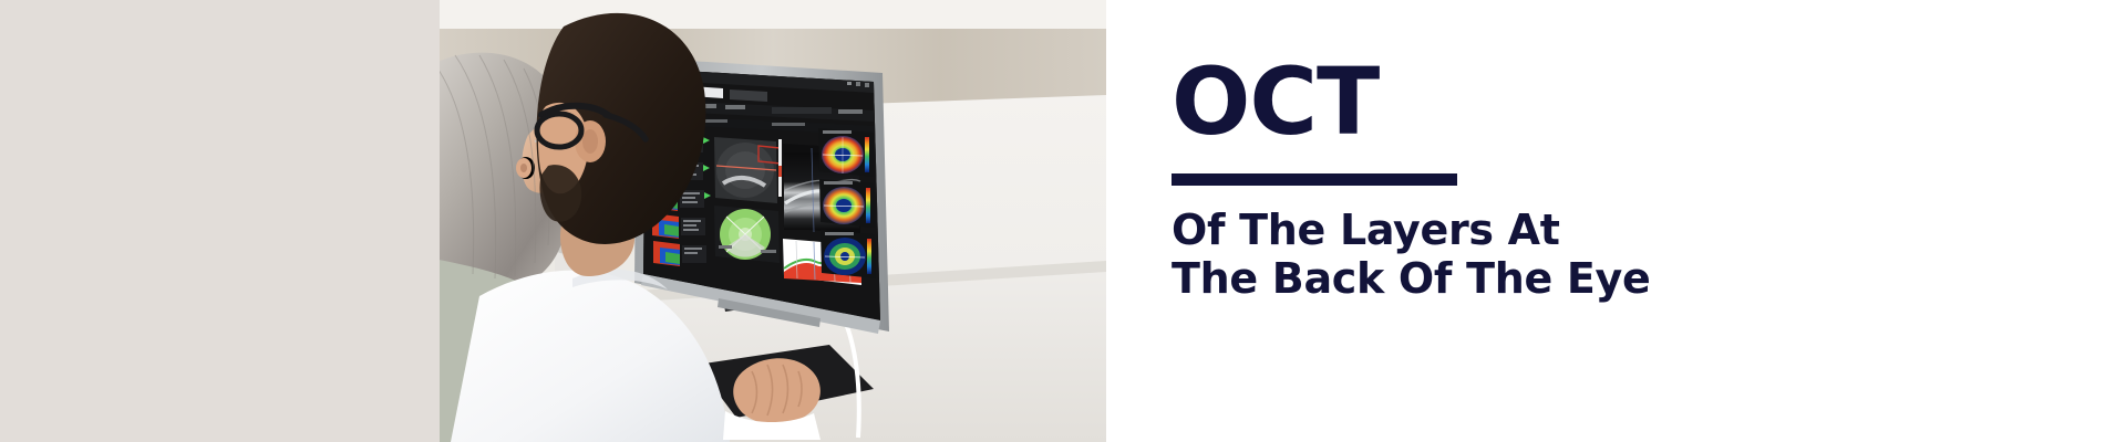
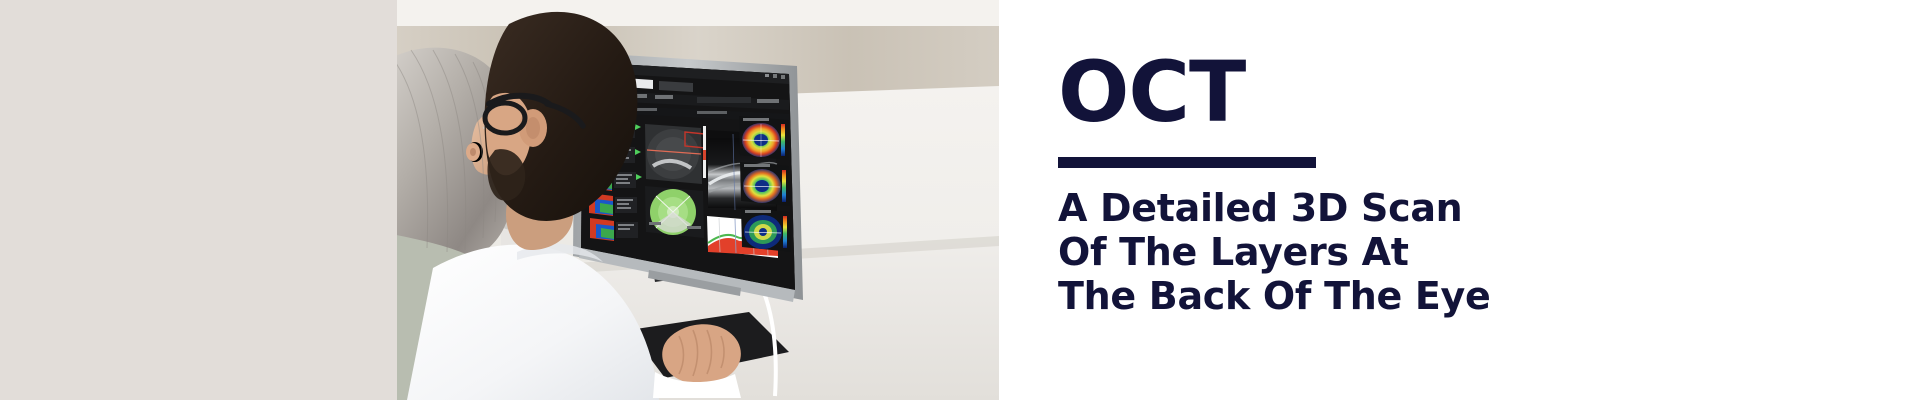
  OCT
+ A Detailed 3D Scan
  Of The Layers At
  The Back Of The Eye
